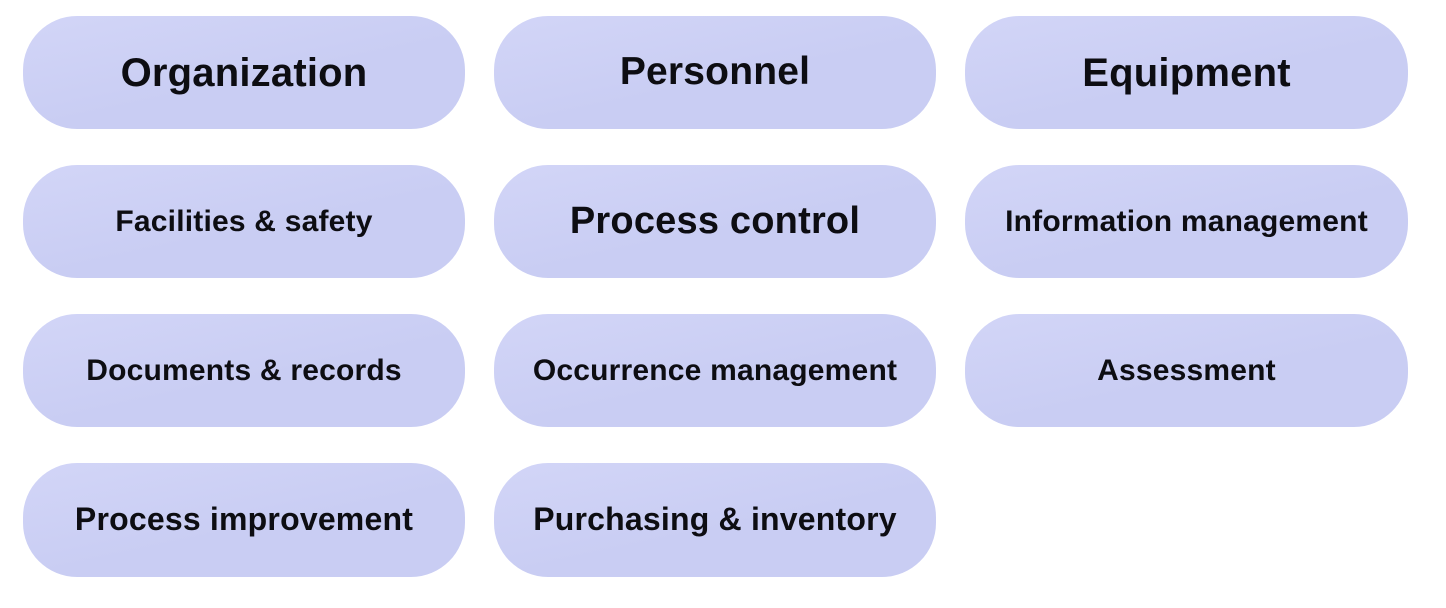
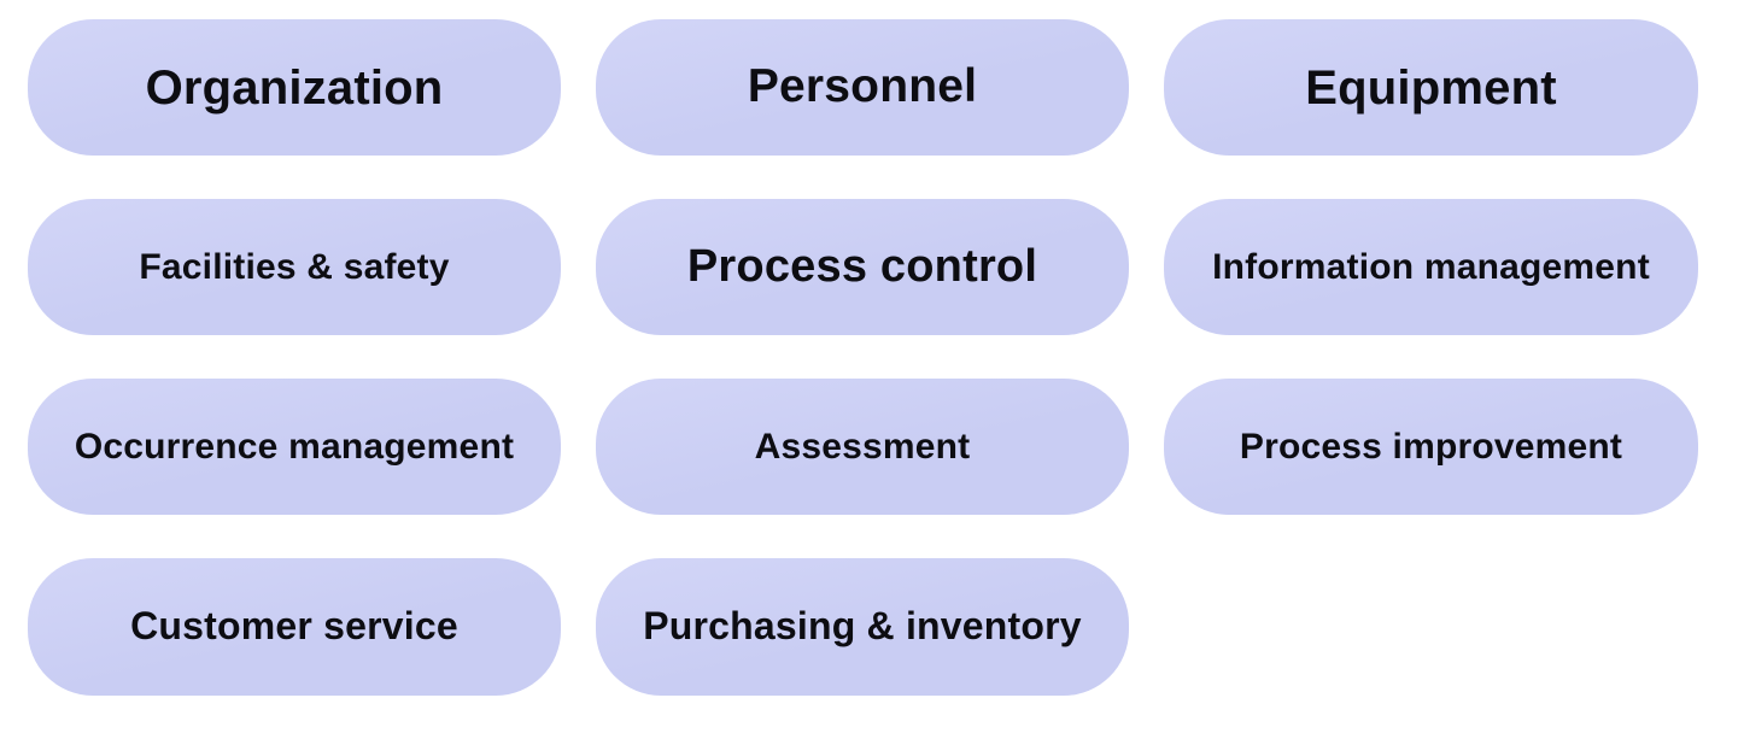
  Organization
  Personnel
  Equipment
  Facilities & safety
  Process control
  Information management
- Documents & records
  Occurrence management
  Assessment
  Process improvement
+ Customer service
  Purchasing & inventory
